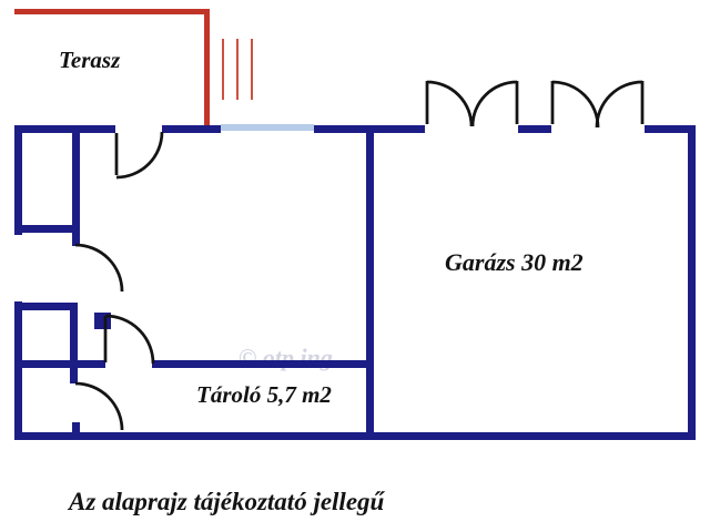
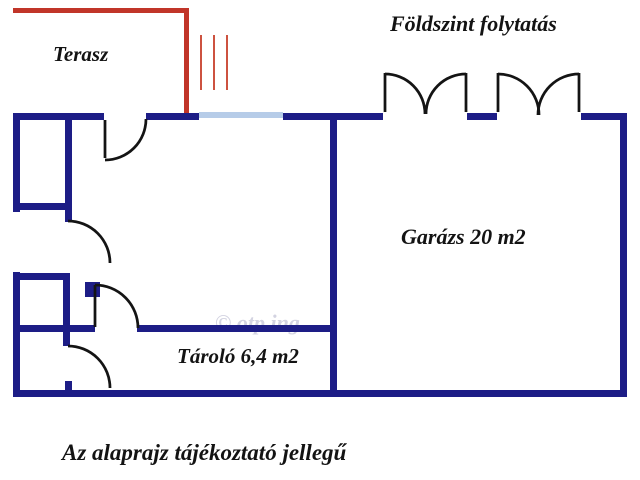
  © otp ing
  Terasz
+ Földszint folytatás
- Garázs 30 m2
+ Garázs 20 m2
- Tároló 5,7 m2
+ Tároló 6,4 m2
  Az alaprajz tájékoztató jellegű
